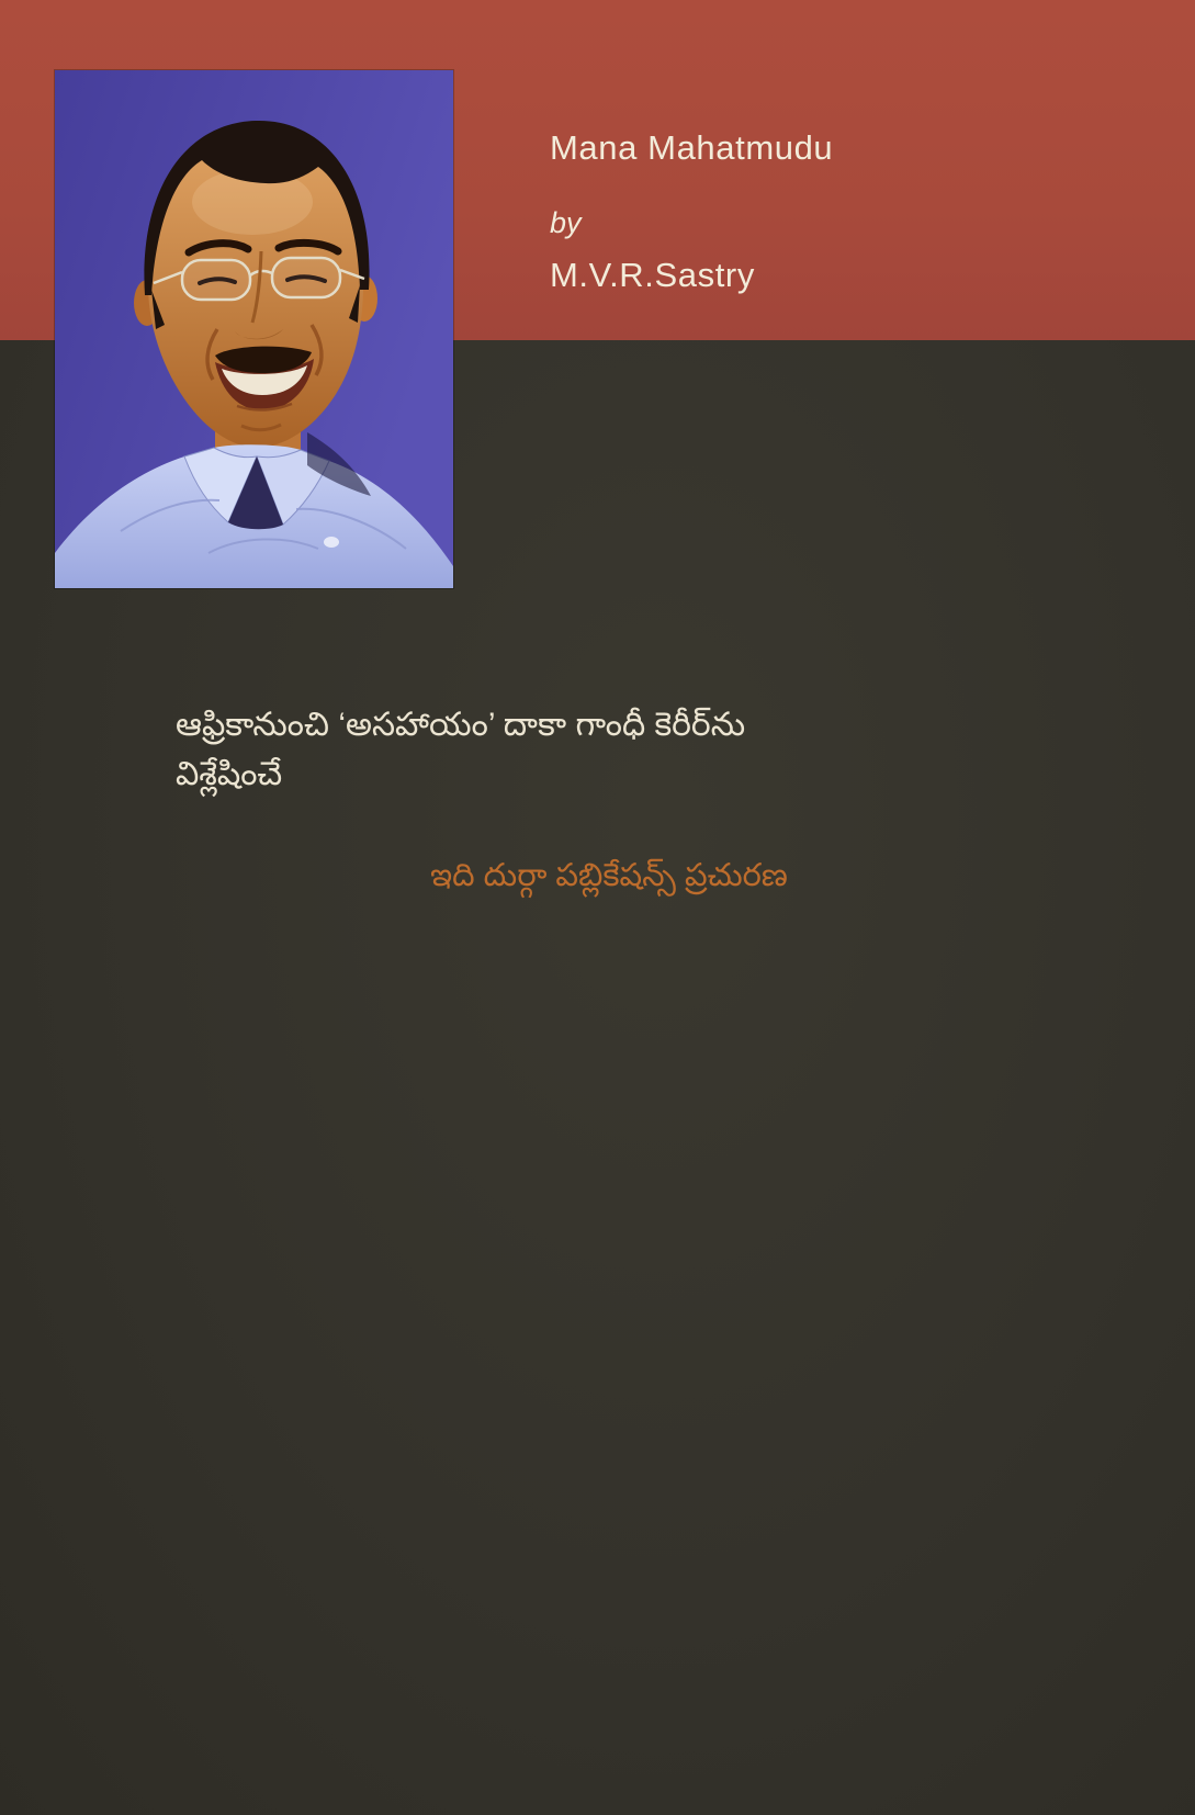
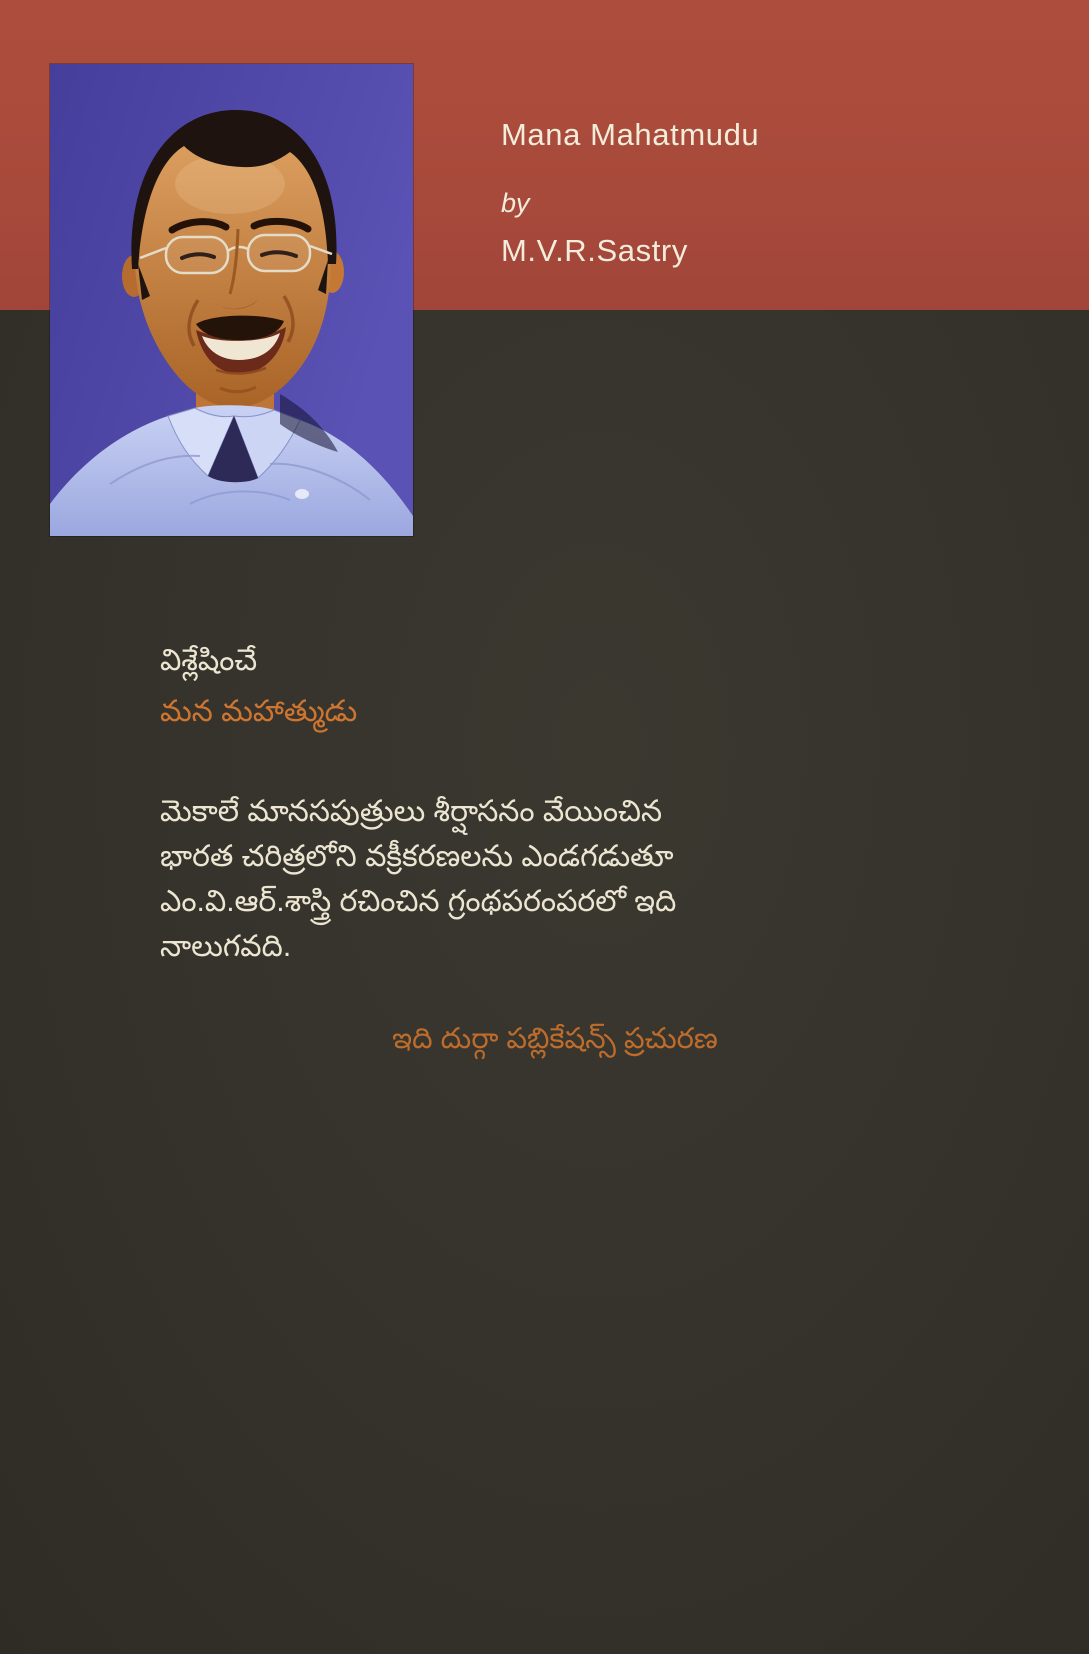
  Mana Mahatmudu
  by
  M.V.R.Sastry
- ఆఫ్రికానుంచి ‘అసహాయం’ దాకా గాంధీ కెరీర్‌ను
  విశ్లేషించే
+ మన మహాత్ముడు
+ మెకాలే మానసపుత్రులు శీర్షాసనం వేయించిన
+ భారత చరిత్రలోని వక్రీకరణలను ఎండగడుతూ
+ ఎం.వి.ఆర్.శాస్త్రి రచించిన గ్రంథపరంపరలో ఇది
+ నాలుగవది.
  ఇది దుర్గా పబ్లికేషన్స్ ప్రచురణ
